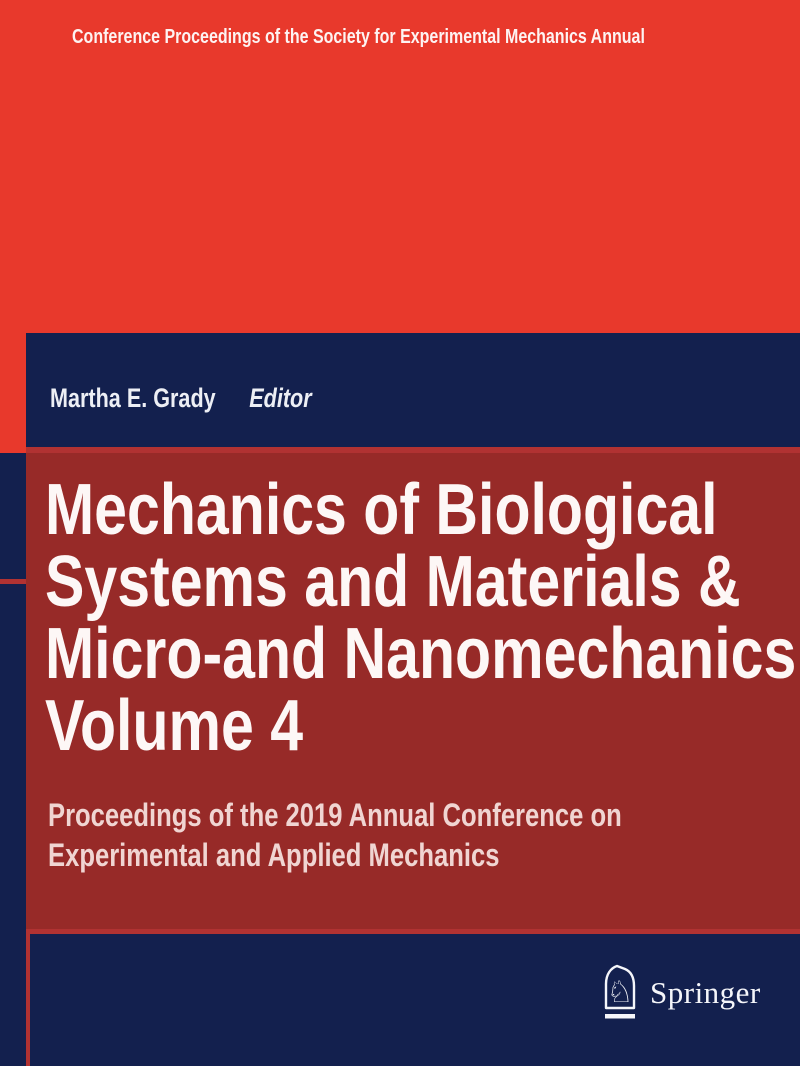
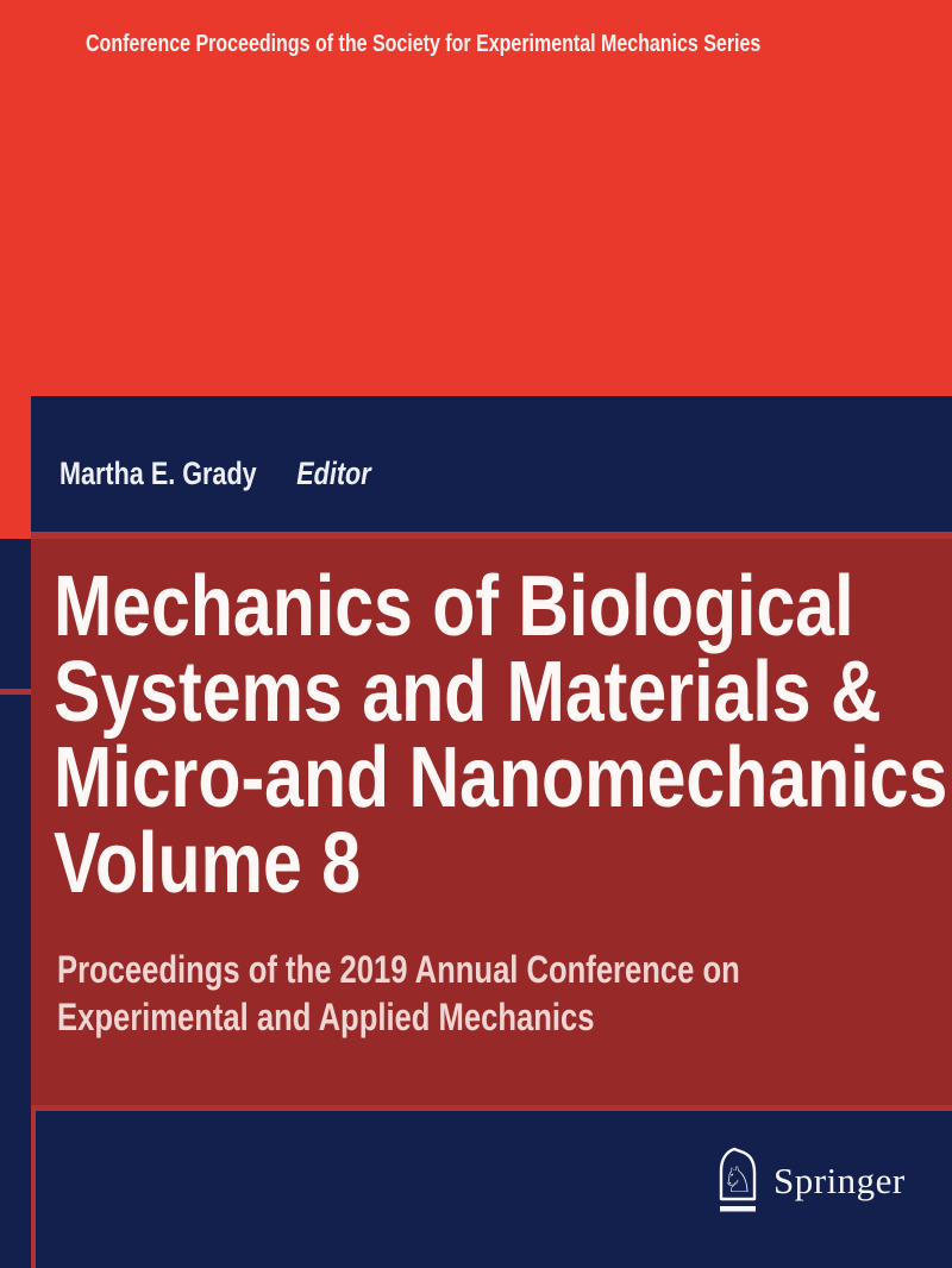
- Conference Proceedings of the Society for Experimental Mechanics Annual
+ Conference Proceedings of the Society for Experimental Mechanics Series
  Martha E. Grady Editor
  Mechanics of Biological
  Systems and Materials &
  Micro-and Nanomechanics
- Volume 4
+ Volume 8
  Proceedings of the 2019 Annual Conference on
  Experimental and Applied Mechanics
  ♘
  Springer
